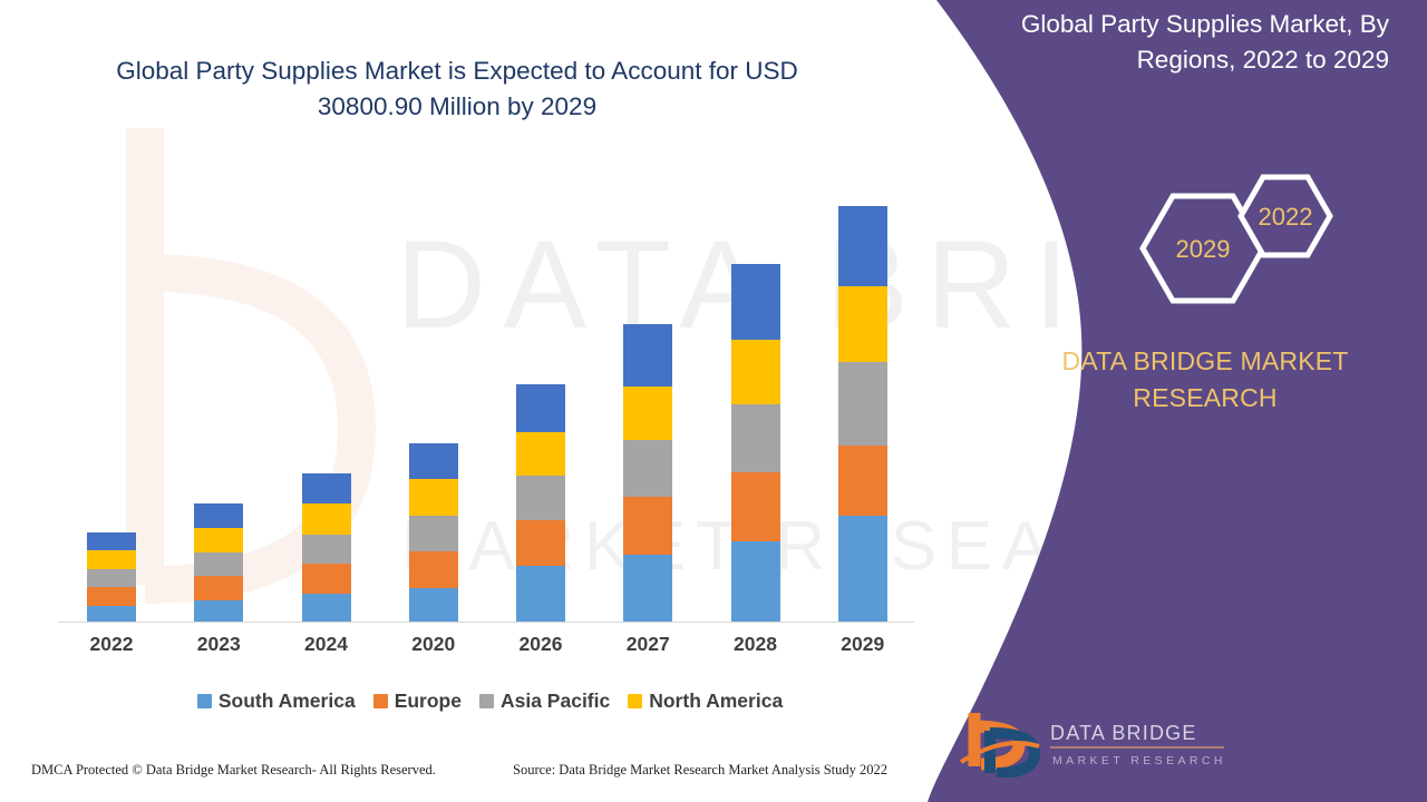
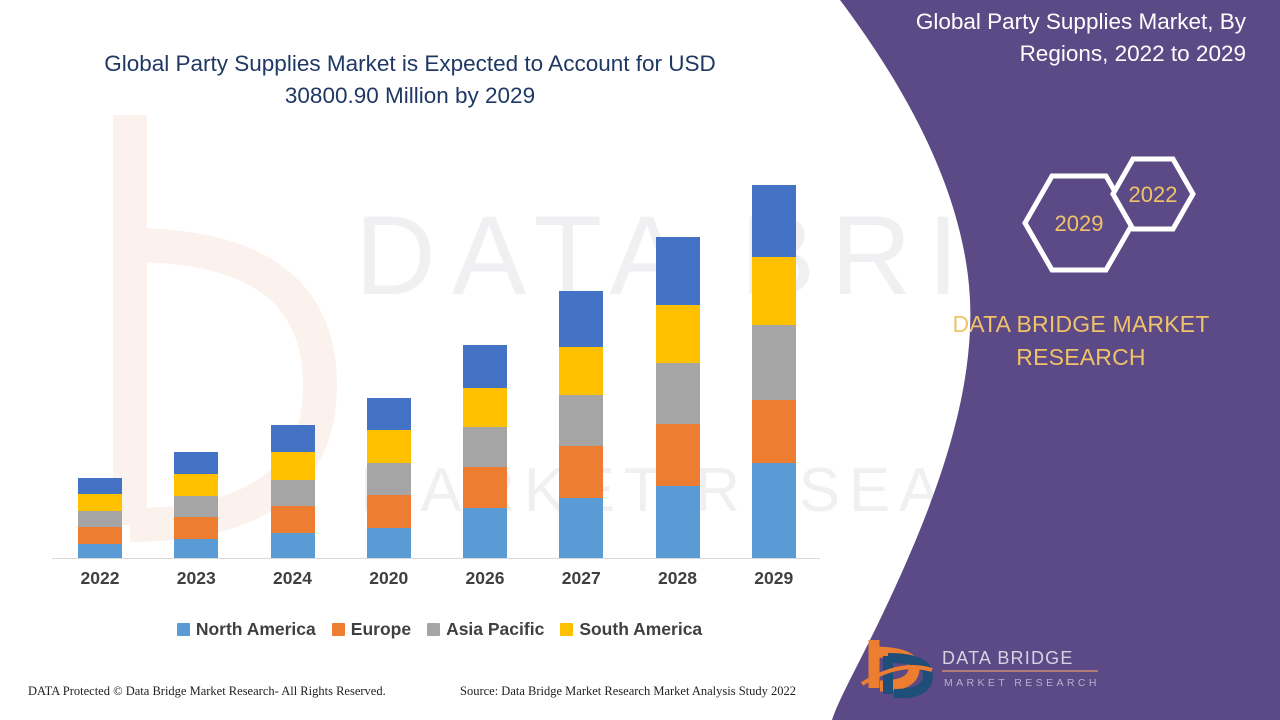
  Global Party Supplies Market is Expected to Account for USD 30800.90 Million by 2029
  2022
  2023
  2024
  2020
  2026
  2027
  2028
  2029
- South America
+ North America
  Europe
  Asia Pacific
- North America
+ South America
- DMCA Protected © Data Bridge Market Research- All Rights Reserved.
+ DATA Protected © Data Bridge Market Research- All Rights Reserved.
  Source: Data Bridge Market Research Market Analysis Study 2022
  Global Party Supplies Market, By Regions, 2022 to 2029
  2029
  2022
  DATA BRIDGE MARKET RESEARCH
  DATA BRIDGE
  MARKET RESEARCH
